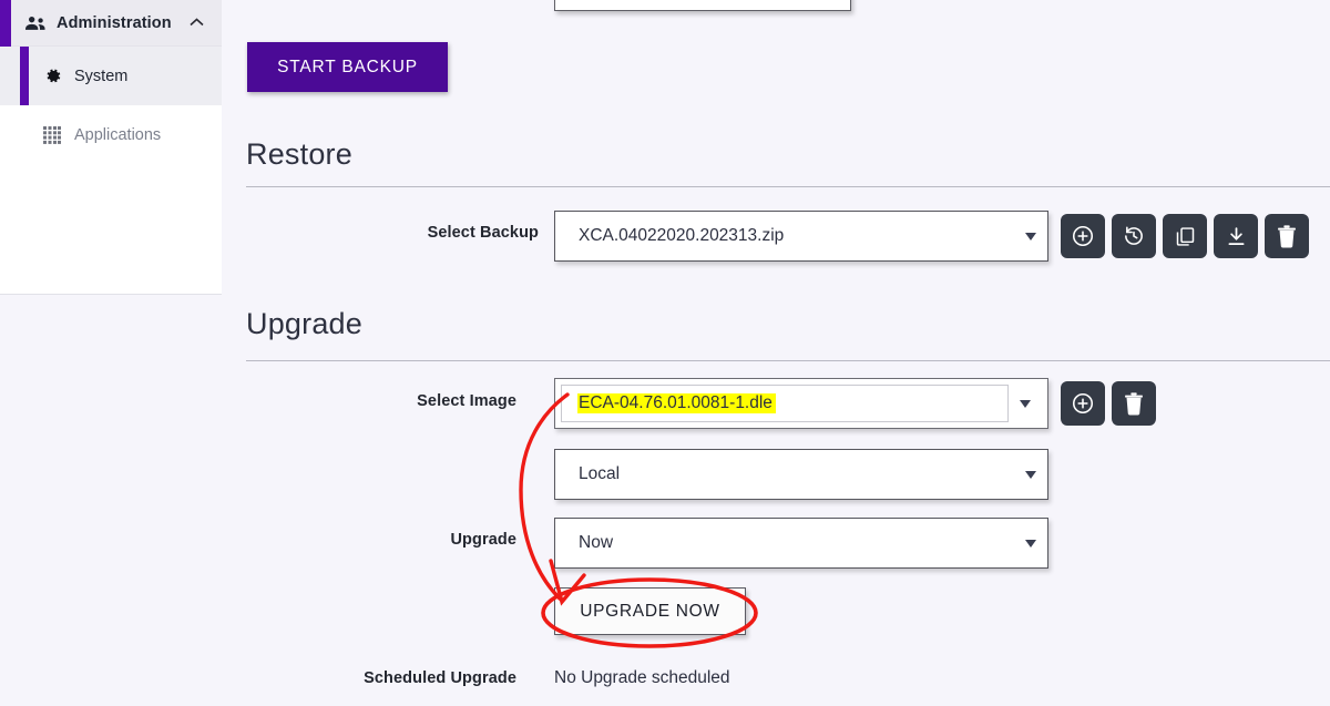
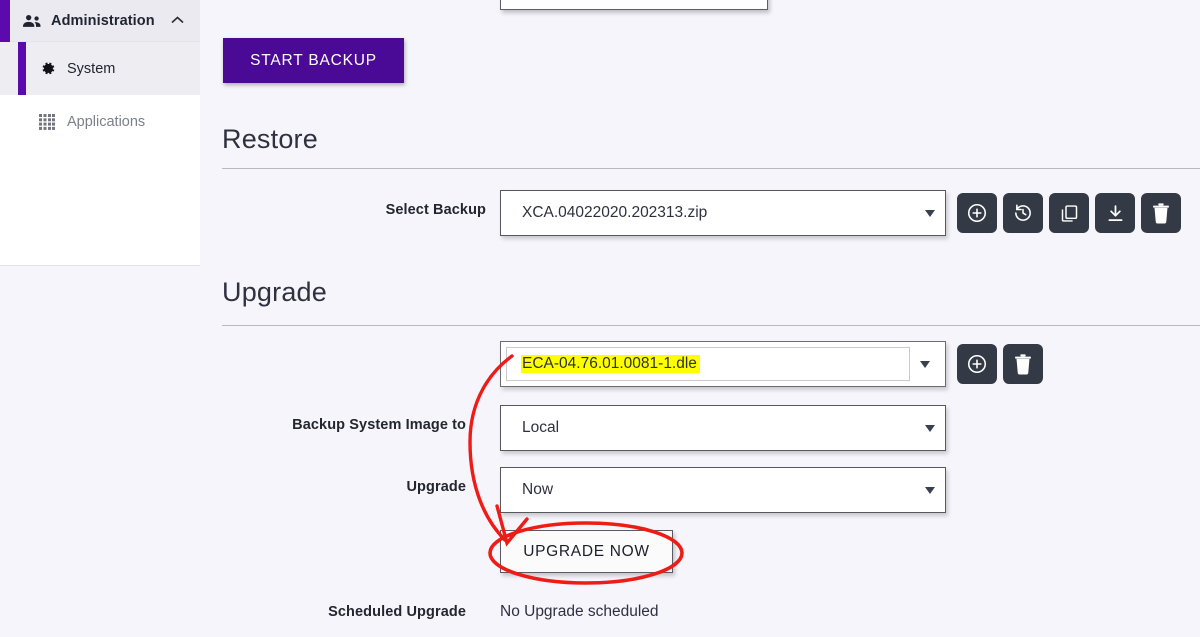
  Administration
  System
  Applications
  START BACKUP
  Restore
  Select Backup
  XCA.04022020.202313.zip
  Upgrade
- Select Image
  ECA-04.76.01.0081-1.dle
+ Backup System Image to
  Local
  Upgrade
  Now
  UPGRADE NOW
  Scheduled Upgrade
  No Upgrade scheduled
